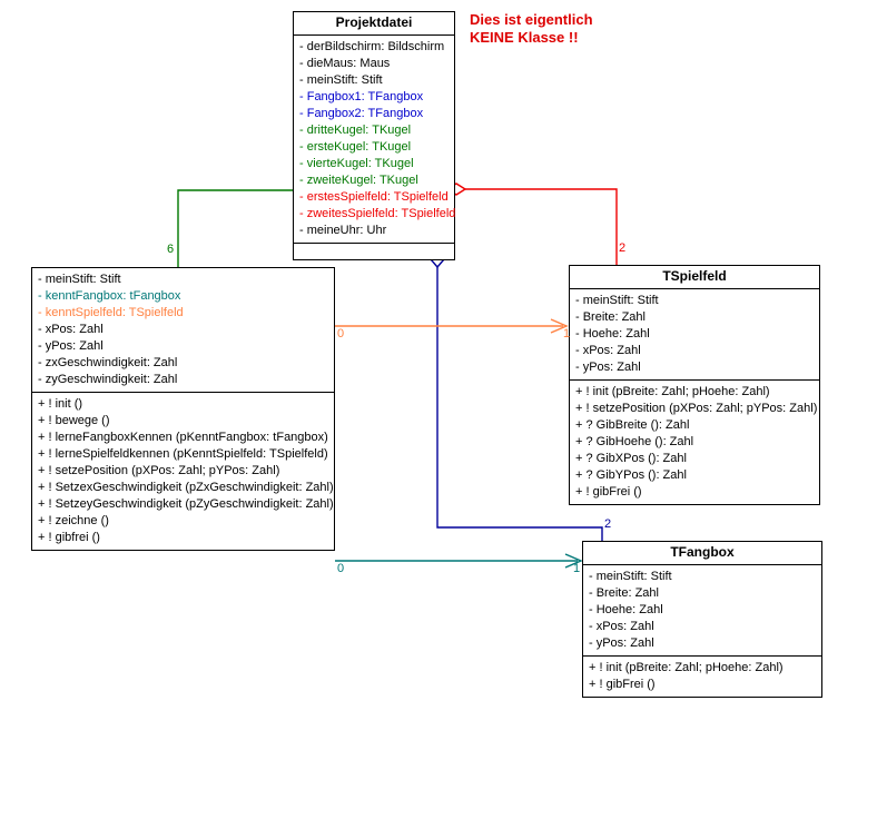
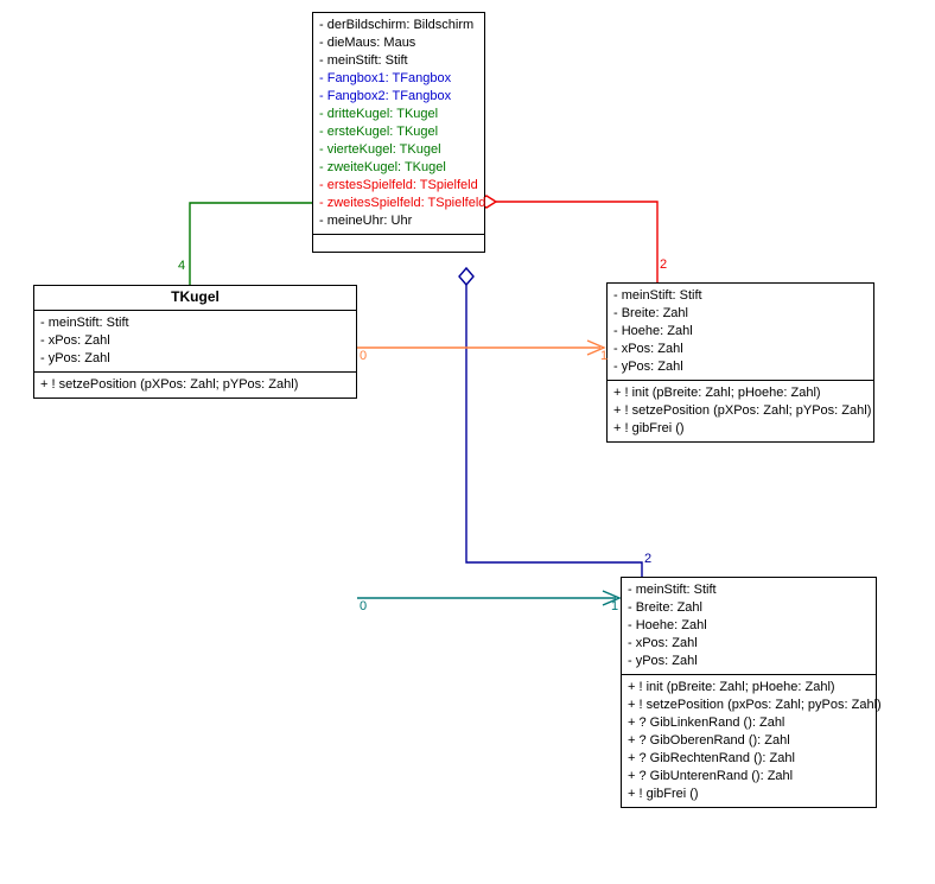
- 6
+ 4
  2
  2
  0
  1
  0
  1
- Dies ist eigentlich
- KEINE Klasse !!
- Projektdatei
  - derBildschirm: Bildschirm
  - dieMaus: Maus
  - meinStift: Stift
  - Fangbox1: TFangbox
  - Fangbox2: TFangbox
  - dritteKugel: TKugel
  - ersteKugel: TKugel
  - vierteKugel: TKugel
  - zweiteKugel: TKugel
  - erstesSpielfeld: TSpielfeld
  - zweitesSpielfeld: TSpielfeld
  - meineUhr: Uhr
+ TKugel
  - meinStift: Stift
- - kenntFangbox: tFangbox
- - kenntSpielfeld: TSpielfeld
  - xPos: Zahl
  - yPos: Zahl
- - zxGeschwindigkeit: Zahl
- - zyGeschwindigkeit: Zahl
- + ! init ()
- + ! bewege ()
- + ! lerneFangboxKennen (pKenntFangbox: tFangbox)
- + ! lerneSpielfeldkennen (pKenntSpielfeld: TSpielfeld)
  + ! setzePosition (pXPos: Zahl; pYPos: Zahl)
- + ! SetzexGeschwindigkeit (pZxGeschwindigkeit: Zahl)
- + ! SetzeyGeschwindigkeit (pZyGeschwindigkeit: Zahl)
- + ! zeichne ()
- + ! gibfrei ()
- TSpielfeld
  - meinStift: Stift
  - Breite: Zahl
  - Hoehe: Zahl
  - xPos: Zahl
  - yPos: Zahl
  + ! init (pBreite: Zahl; pHoehe: Zahl)
  + ! setzePosition (pXPos: Zahl; pYPos: Zahl)
- + ? GibBreite (): Zahl
- + ? GibHoehe (): Zahl
- + ? GibXPos (): Zahl
- + ? GibYPos (): Zahl
  + ! gibFrei ()
- TFangbox
  - meinStift: Stift
  - Breite: Zahl
  - Hoehe: Zahl
  - xPos: Zahl
  - yPos: Zahl
  + ! init (pBreite: Zahl; pHoehe: Zahl)
+ + ! setzePosition (pxPos: Zahl; pyPos: Zahl)
+ + ? GibLinkenRand (): Zahl
+ + ? GibOberenRand (): Zahl
+ + ? GibRechtenRand (): Zahl
+ + ? GibUnterenRand (): Zahl
  + ! gibFrei ()
